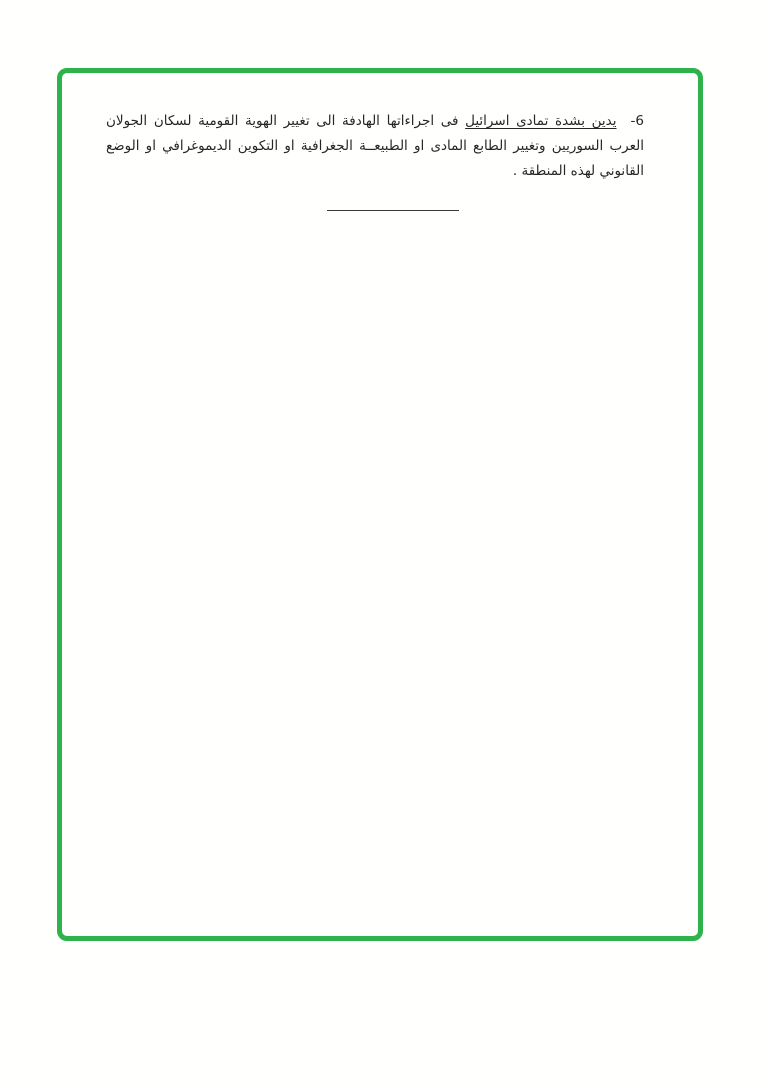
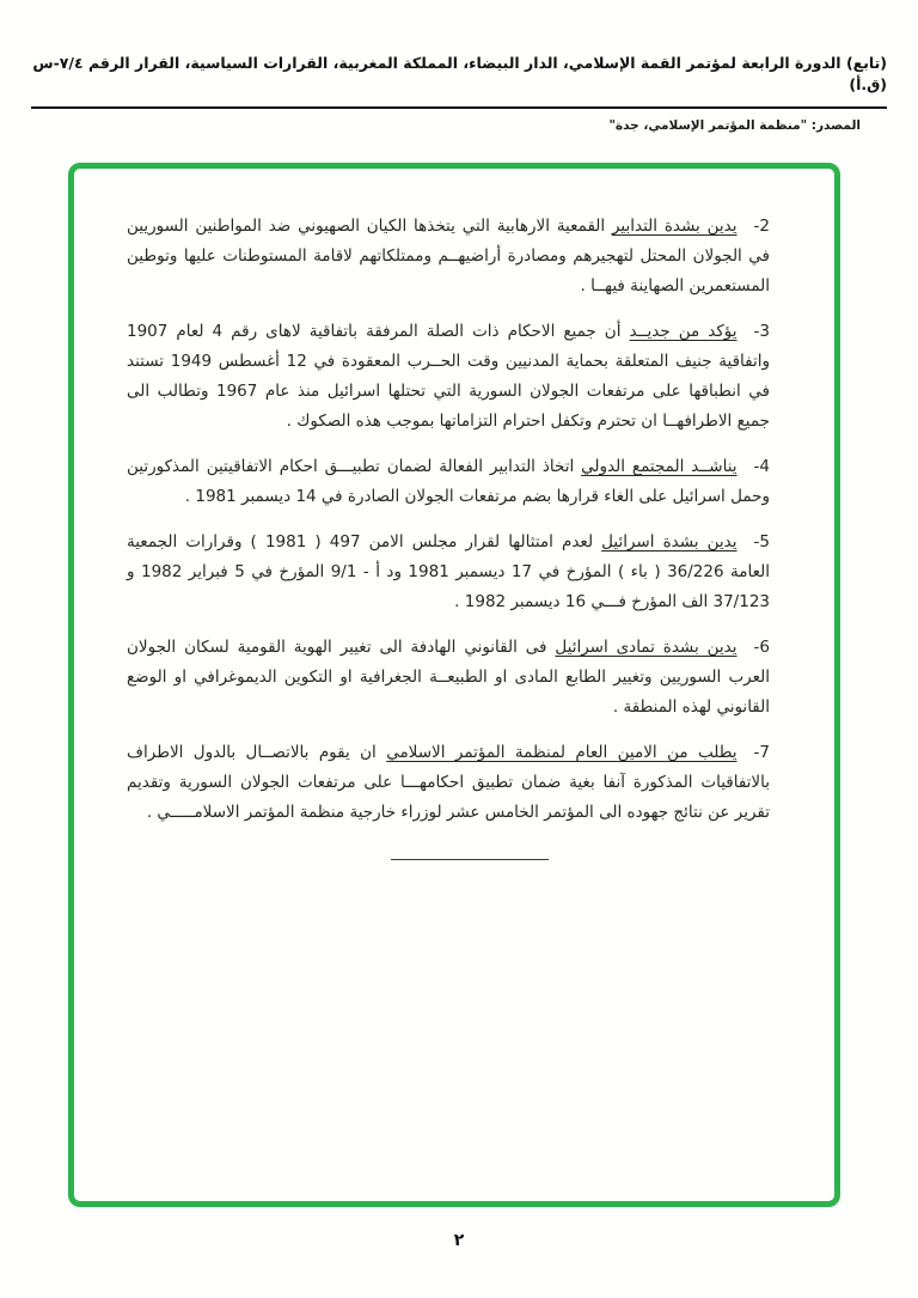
+ (تابع) الدورة الرابعة لمؤتمر القمة الإسلامي، الدار البيضاء، المملكة المغربية، القرارات السياسية، القرار الرقم ٧/٤-س (ق.أ)
+ المصدر: "منظمة المؤتمر الإسلامي، جدة"
+ 2-يدين بشدة التدابير القمعية الارهابية التي يتخذها الكيان الصهيوني ضد المواطنين السوريين في الجولان المحتل لتهجيرهم ومصادرة أراضيهــم وممتلكاتهم لاقامة المستوطنات عليها وتوطين المستعمرين الصهاينة فيهــا .
+ 3-يؤكد من جديــد أن جميع الاحكام ذات الصلة المرفقة باتفاقية لاهاى رقم 4 لعام 1907 واتفاقية جنيف المتعلقة بحماية المدنيين وقت الحــرب المعقودة في 12 أغسطس 1949 تستند في انطباقها على مرتفعات الجولان السورية التي تحتلها اسرائيل منذ عام 1967 وتطالب الى جميع الاطرافهــا ان تحترم وتكفل احترام التزاماتها بموجب هذه الصكوك .
+ 4-يناشــد المجتمع الدولي اتخاذ التدابير الفعالة لضمان تطبيـــق احكام الاتفاقيتين المذكورتين وحمل اسرائيل على الغاء قرارها بضم مرتفعات الجولان الصادرة في 14 ديسمبر 1981 .
+ 5-يدين بشدة اسرائيل لعدم امتثالها لقرار مجلس الامن 497 ( 1981 ) وقرارات الجمعية العامة 36/226 ( باء ) المؤرخ في 17 ديسمبر 1981 ود أ - 9/1 المؤرخ في 5 فبراير 1982 و 37/123 الف المؤرخ فـــي 16 ديسمبر 1982 .
- 6-يدين بشدة تمادى اسرائيل فى اجراءاتها الهادفة الى تغيير الهوية القومية لسكان الجولان العرب السوريين وتغيير الطابع المادى او الطبيعــة الجغرافية او التكوين الديموغرافي او الوضع القانوني لهذه المنطقة .
+ 6-يدين بشدة تمادى اسرائيل فى القانوني الهادفة الى تغيير الهوية القومية لسكان الجولان العرب السوريين وتغيير الطابع المادى او الطبيعــة الجغرافية او التكوين الديموغرافي او الوضع القانوني لهذه المنطقة .
+ 7-يطلب من الامين العام لمنظمة المؤتمر الاسلامي ان يقوم بالاتصــال بالدول الاطراف بالاتفاقيات المذكورة آنفا بغية ضمان تطبيق احكامهـــا على مرتفعات الجولان السورية وتقديم تقرير عن نتائج جهوده الى المؤتمر الخامس عشر لوزراء خارجية منظمة المؤتمر الاسلامـــــي .
+ ٢
